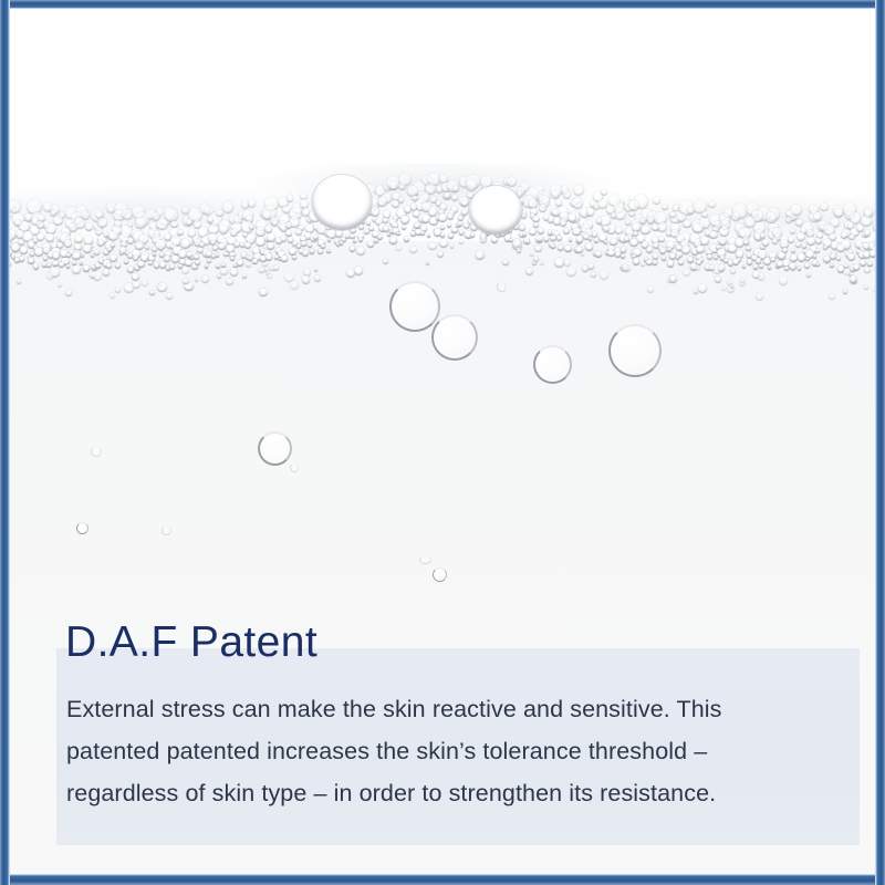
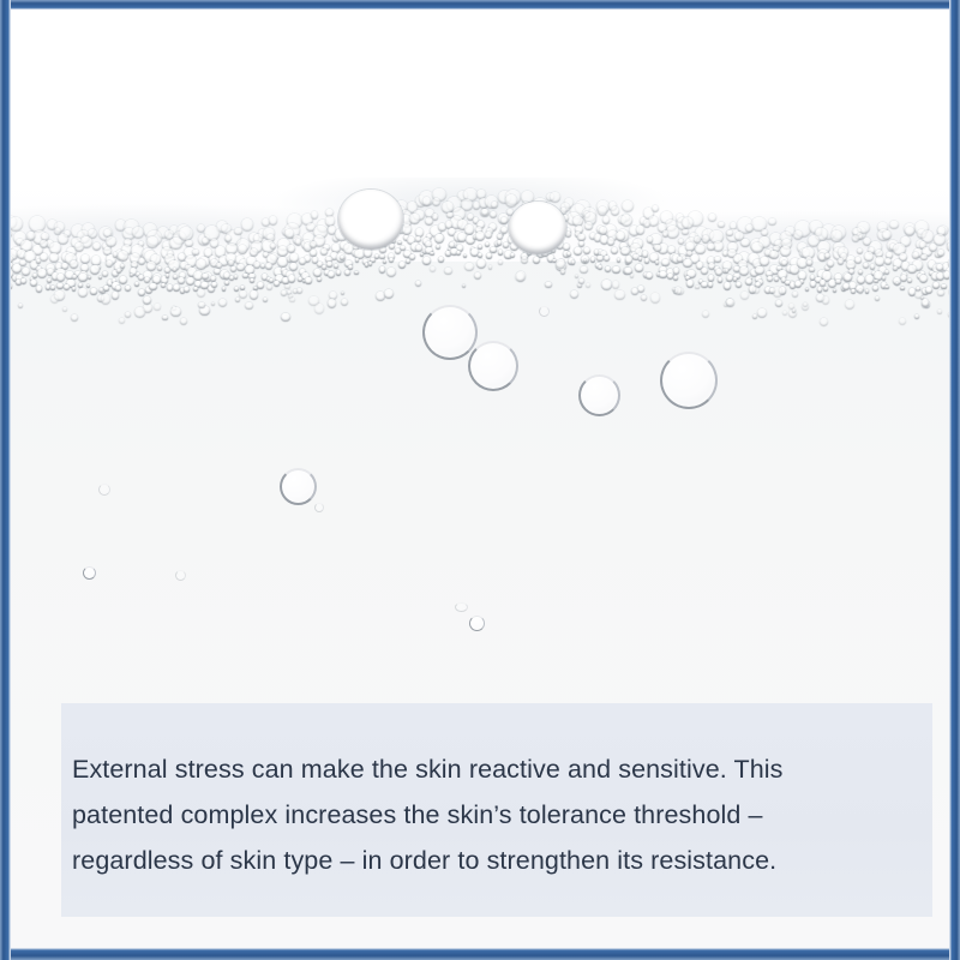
- D.A.F Patent
- External stress can make the skin reactive and sensitive. This patented patented increases the skin’s tolerance threshold – regardless of skin type – in order to strengthen its resistance.
+ External stress can make the skin reactive and sensitive. This patented complex increases the skin’s tolerance threshold – regardless of skin type – in order to strengthen its resistance.
